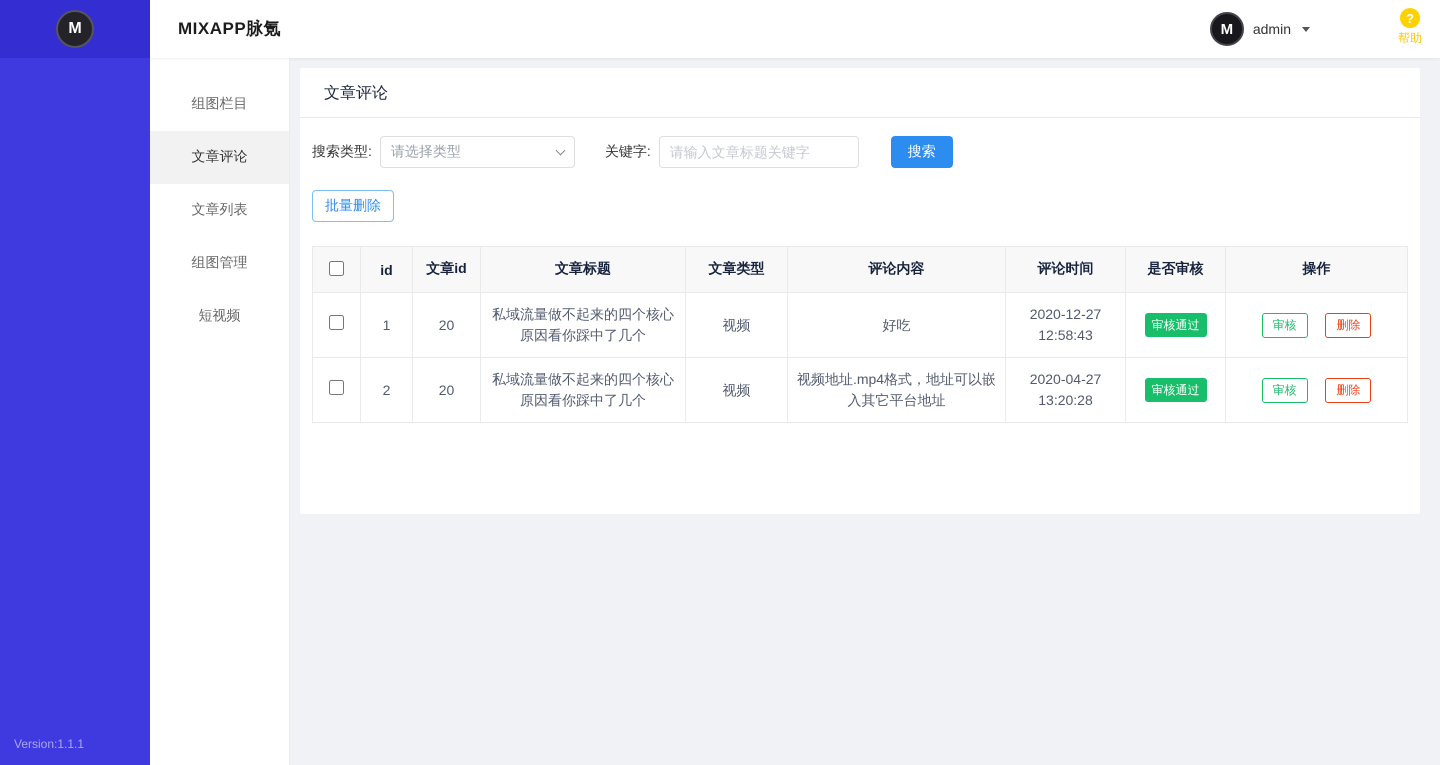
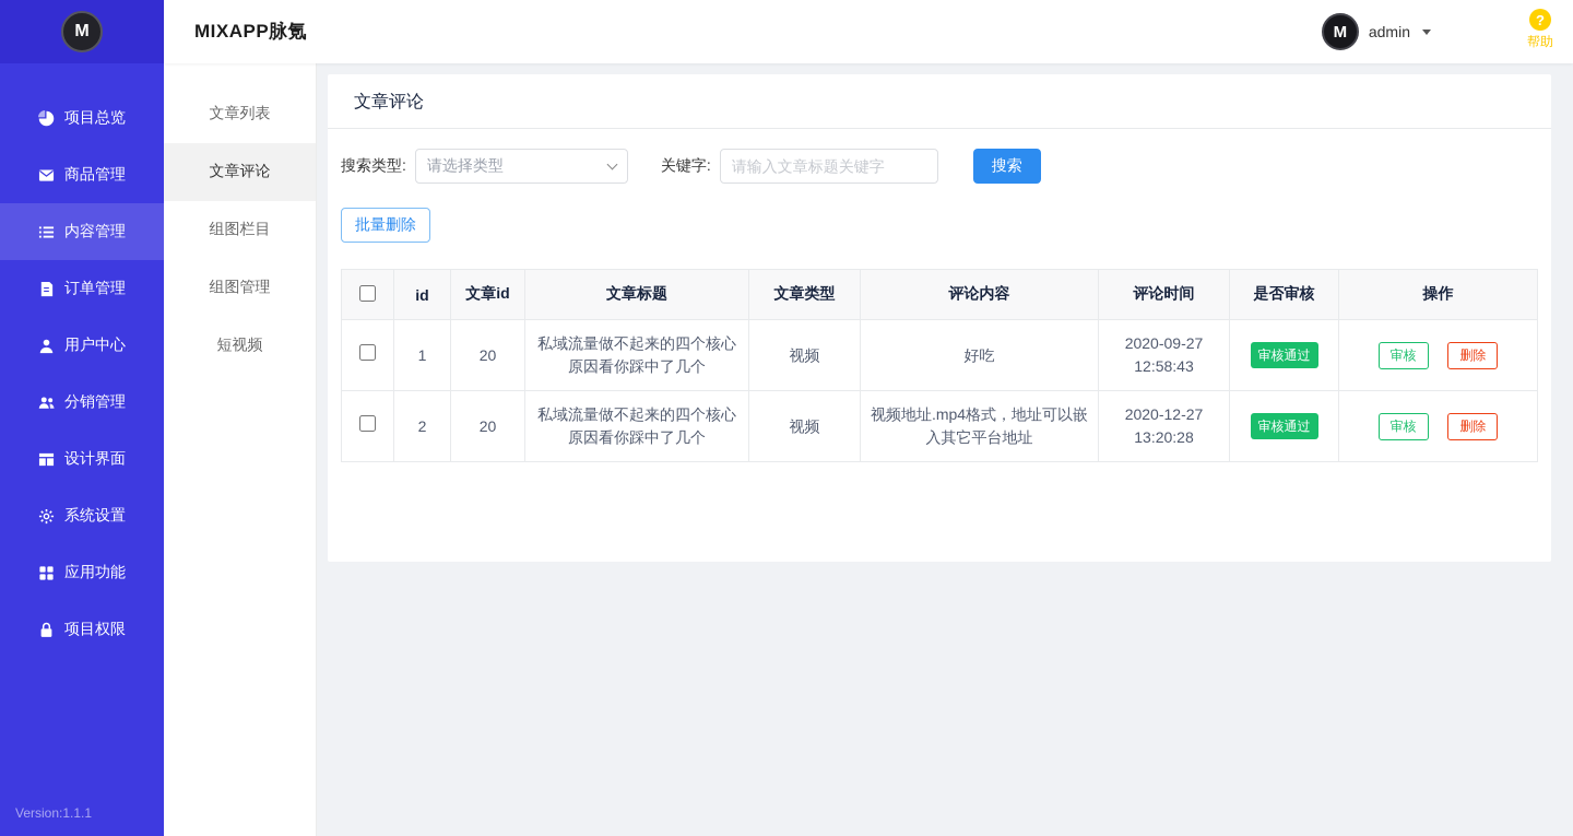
  M
+ 项目总览
+ 商品管理
+ 内容管理
+ 订单管理
+ 用户中心
+ 分销管理
+ 设计界面
+ 系统设置
+ 应用功能
+ 项目权限
  Version:1.1.1
  MIXAPP脉氪
  M
  admin
  ?
  帮助
- 组图栏目
+ 文章列表
  文章评论
- 文章列表
+ 组图栏目
  组图管理
  短视频
  文章评论
  搜索类型:
  请选择类型
  关键字:
  请输入文章标题关键字
  搜索
  批量删除
  	id	文章id	文章标题	文章类型	评论内容	评论时间	是否审核	操作
- 	1	20	私域流量做不起来的四个核心原因看你踩中了几个	视频	好吃	2020-12-27 12:58:43	审核通过	审核 删除
+ 	1	20	私域流量做不起来的四个核心原因看你踩中了几个	视频	好吃	2020-09-27 12:58:43	审核通过	审核 删除
- 	2	20	私域流量做不起来的四个核心原因看你踩中了几个	视频	视频地址.mp4格式，地址可以嵌入其它平台地址	2020-04-27 13:20:28	审核通过	审核 删除
+ 	2	20	私域流量做不起来的四个核心原因看你踩中了几个	视频	视频地址.mp4格式，地址可以嵌入其它平台地址	2020-12-27 13:20:28	审核通过	审核 删除
